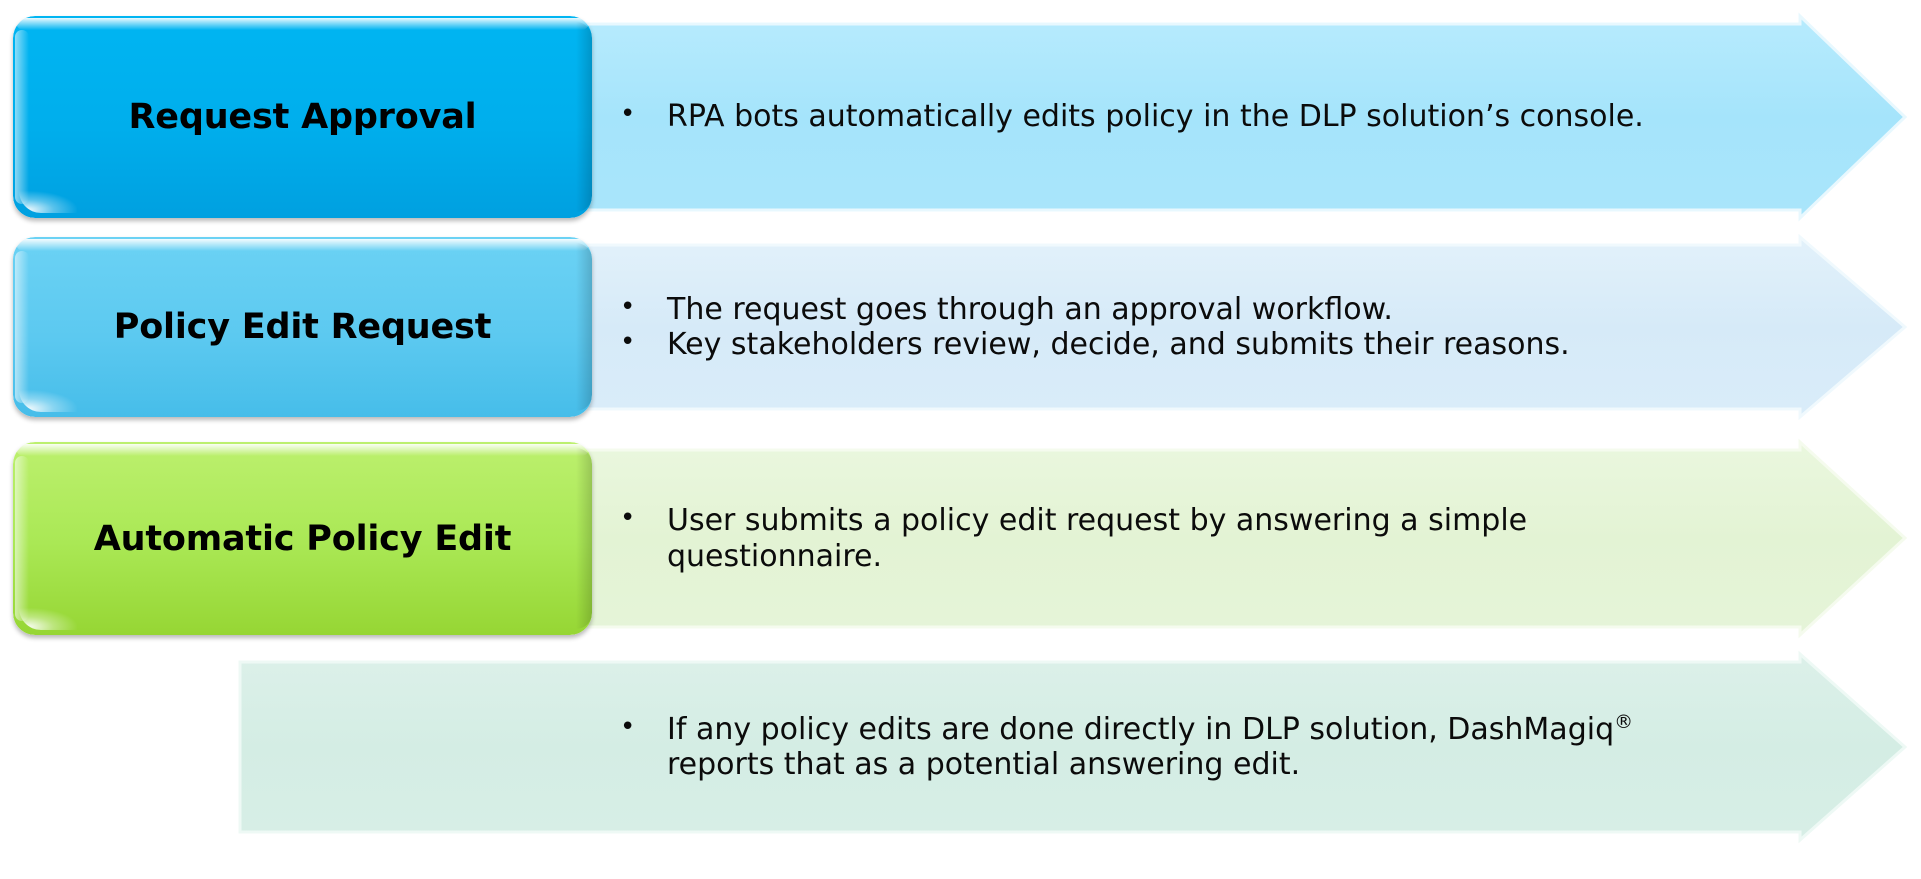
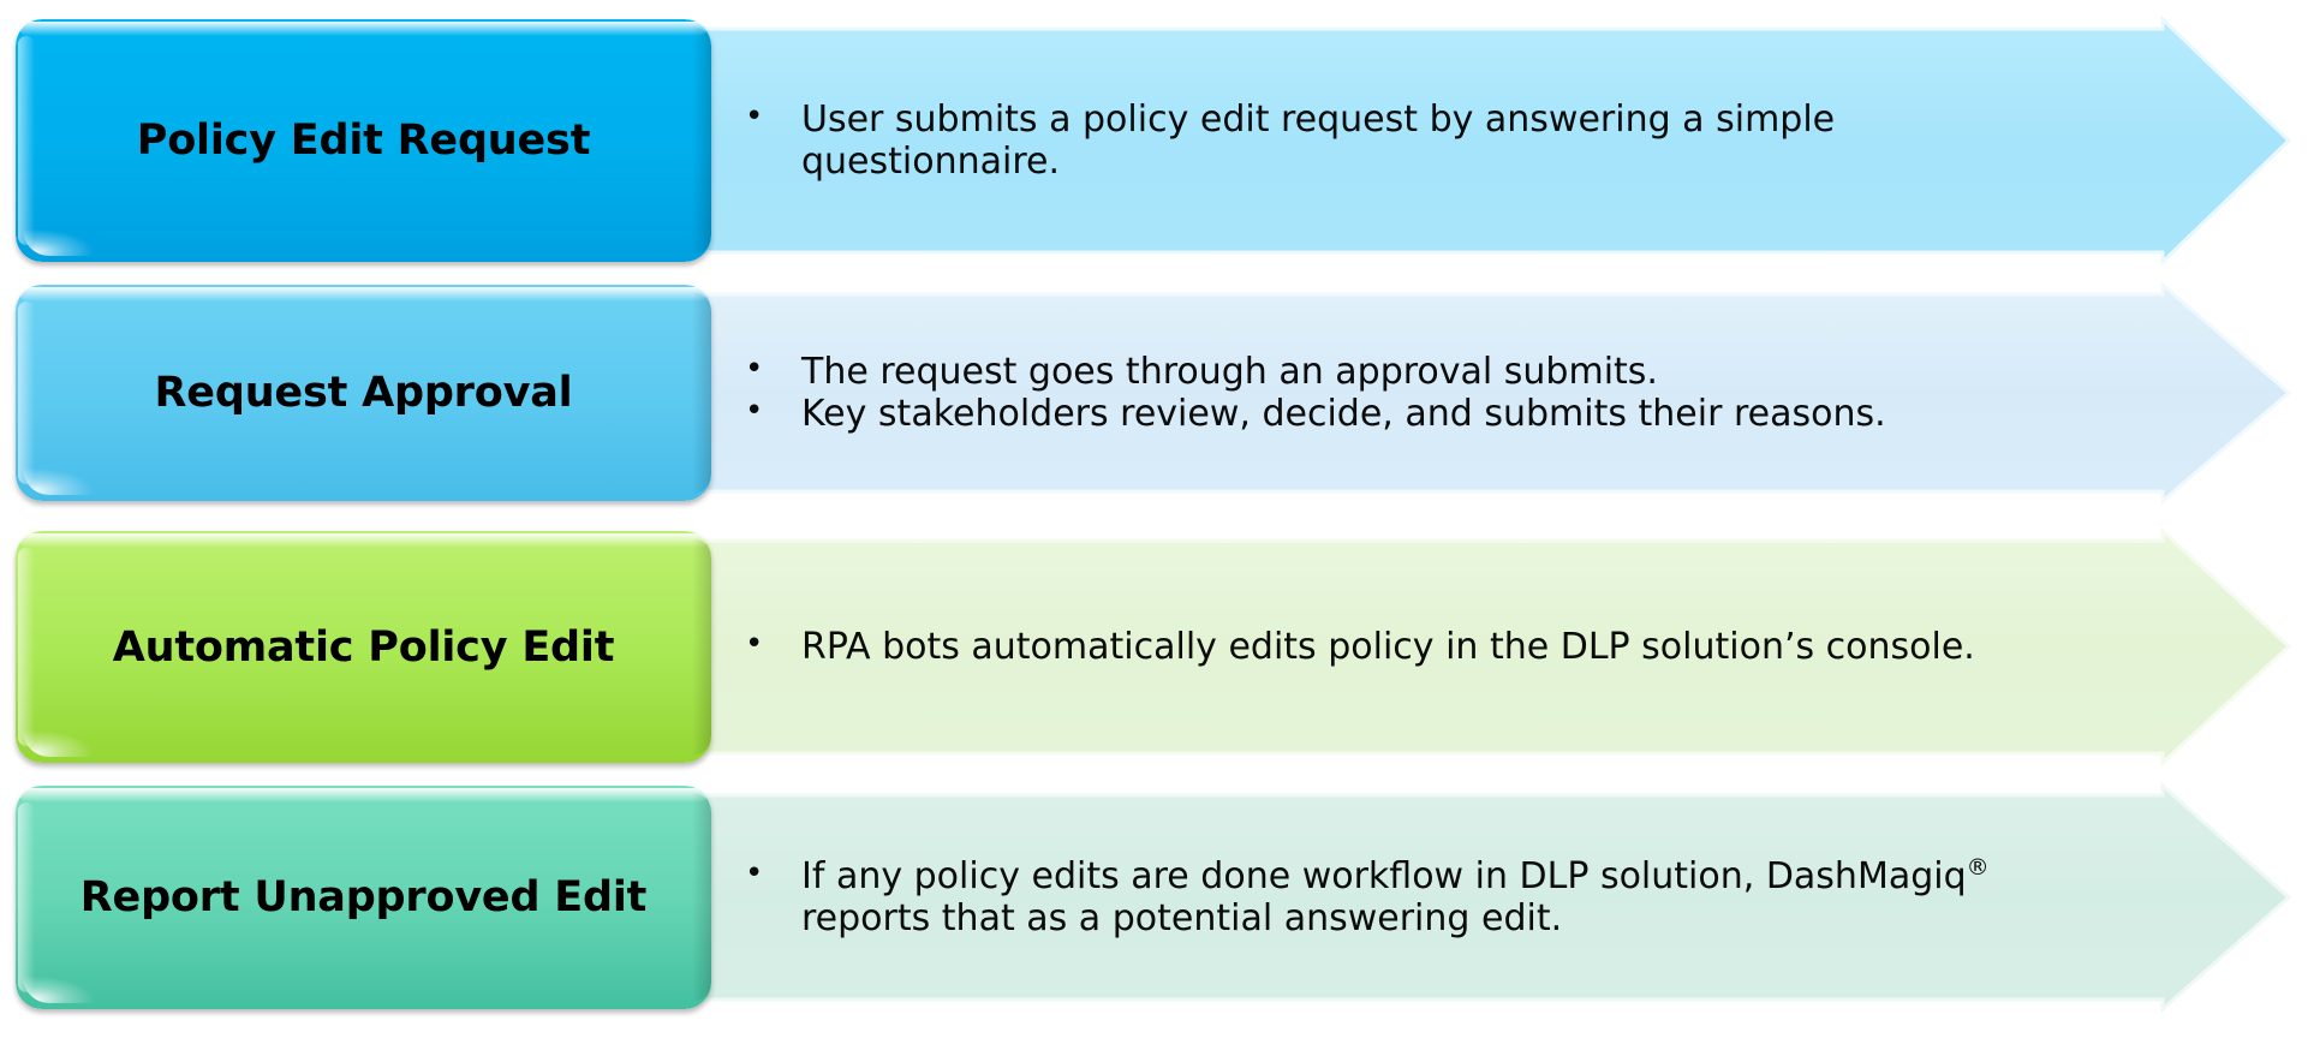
- Request Approval
+ Policy Edit Request
  •
- RPA bots automatically edits policy in the DLP solution’s console.
+ User submits a policy edit request by answering a simple questionnaire.
- Policy Edit Request
+ Request Approval
  •
- The request goes through an approval workflow.
+ The request goes through an approval submits.
  •
  Key stakeholders review, decide, and submits their reasons.
  Automatic Policy Edit
  •
- User submits a policy edit request by answering a simple questionnaire.
+ RPA bots automatically edits policy in the DLP solution’s console.
+ Report Unapproved Edit
  •
- If any policy edits are done directly in DLP solution, DashMagiq®
+ If any policy edits are done workflow in DLP solution, DashMagiq®
  reports that as a potential answering edit.
